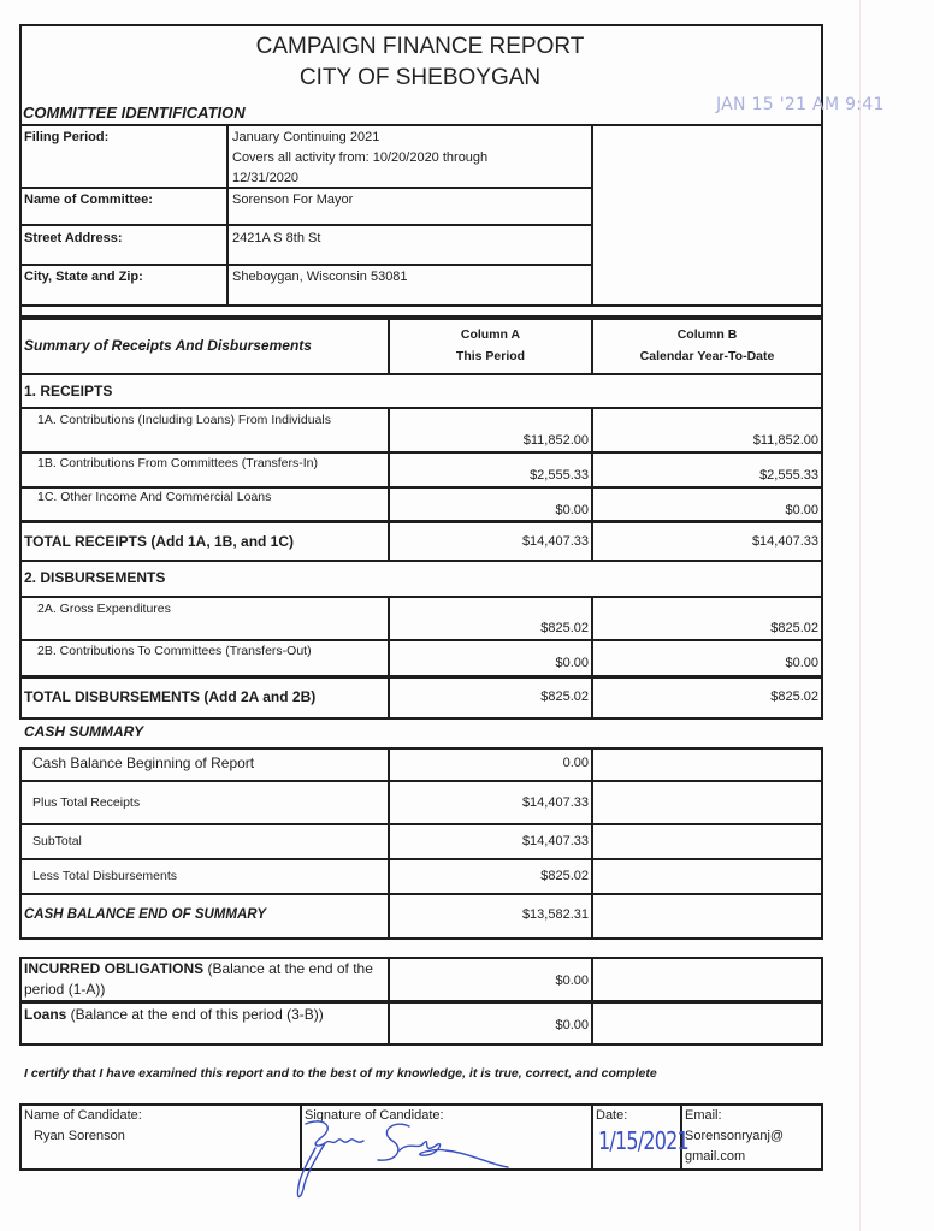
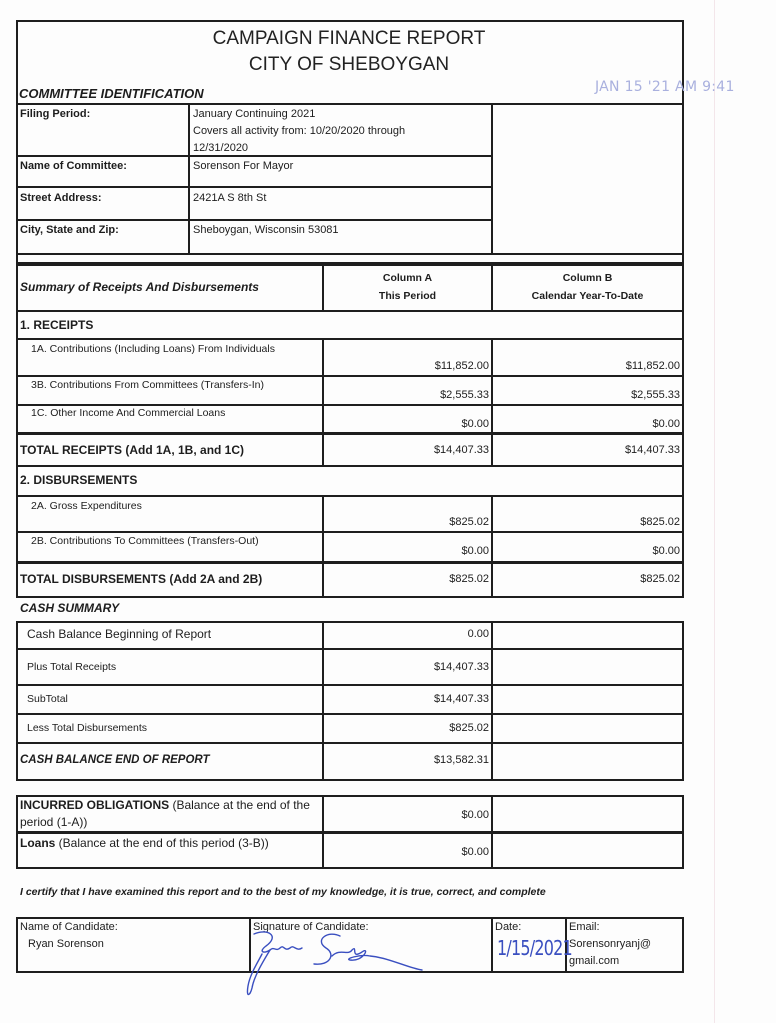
  CAMPAIGN FINANCE REPORT
  CITY OF SHEBOYGAN
  COMMITTEE IDENTIFICATION
  JAN 15 '21 AM 9:41
  Filing Period:
  January Continuing 2021
  Covers all activity from: 10/20/2020 through
  12/31/2020
  Name of Committee:
  Sorenson For Mayor
  Street Address:
  2421A S 8th St
  City, State and Zip:
  Sheboygan, Wisconsin 53081
  Summary of Receipts And Disbursements
  Column A
  This Period
  Column B
  Calendar Year-To-Date
  1. RECEIPTS
  1A. Contributions (Including Loans) From Individuals
  $11,852.00
  $11,852.00
- 1B. Contributions From Committees (Transfers-In)
+ 3B. Contributions From Committees (Transfers-In)
  $2,555.33
  $2,555.33
  1C. Other Income And Commercial Loans
  $0.00
  $0.00
  TOTAL RECEIPTS (Add 1A, 1B, and 1C)
  $14,407.33
  $14,407.33
  2. DISBURSEMENTS
  2A. Gross Expenditures
  $825.02
  $825.02
  2B. Contributions To Committees (Transfers-Out)
  $0.00
  $0.00
  TOTAL DISBURSEMENTS (Add 2A and 2B)
  $825.02
  $825.02
  CASH SUMMARY
  Cash Balance Beginning of Report
  0.00
  Plus Total Receipts
  $14,407.33
  SubTotal
  $14,407.33
  Less Total Disbursements
  $825.02
- CASH BALANCE END OF SUMMARY
+ CASH BALANCE END OF REPORT
  $13,582.31
  INCURRED OBLIGATIONS (Balance at the end of the
  period (1-A))
  $0.00
  Loans (Balance at the end of this period (3-B))
  $0.00
  I certify that I have examined this report and to the best of my knowledge, it is true, correct, and complete
  Name of Candidate:
  Ryan Sorenson
  Signature of Candidate:
  Date:
  1/15/2021
  Email:
  Sorensonryanj@
  gmail.com
